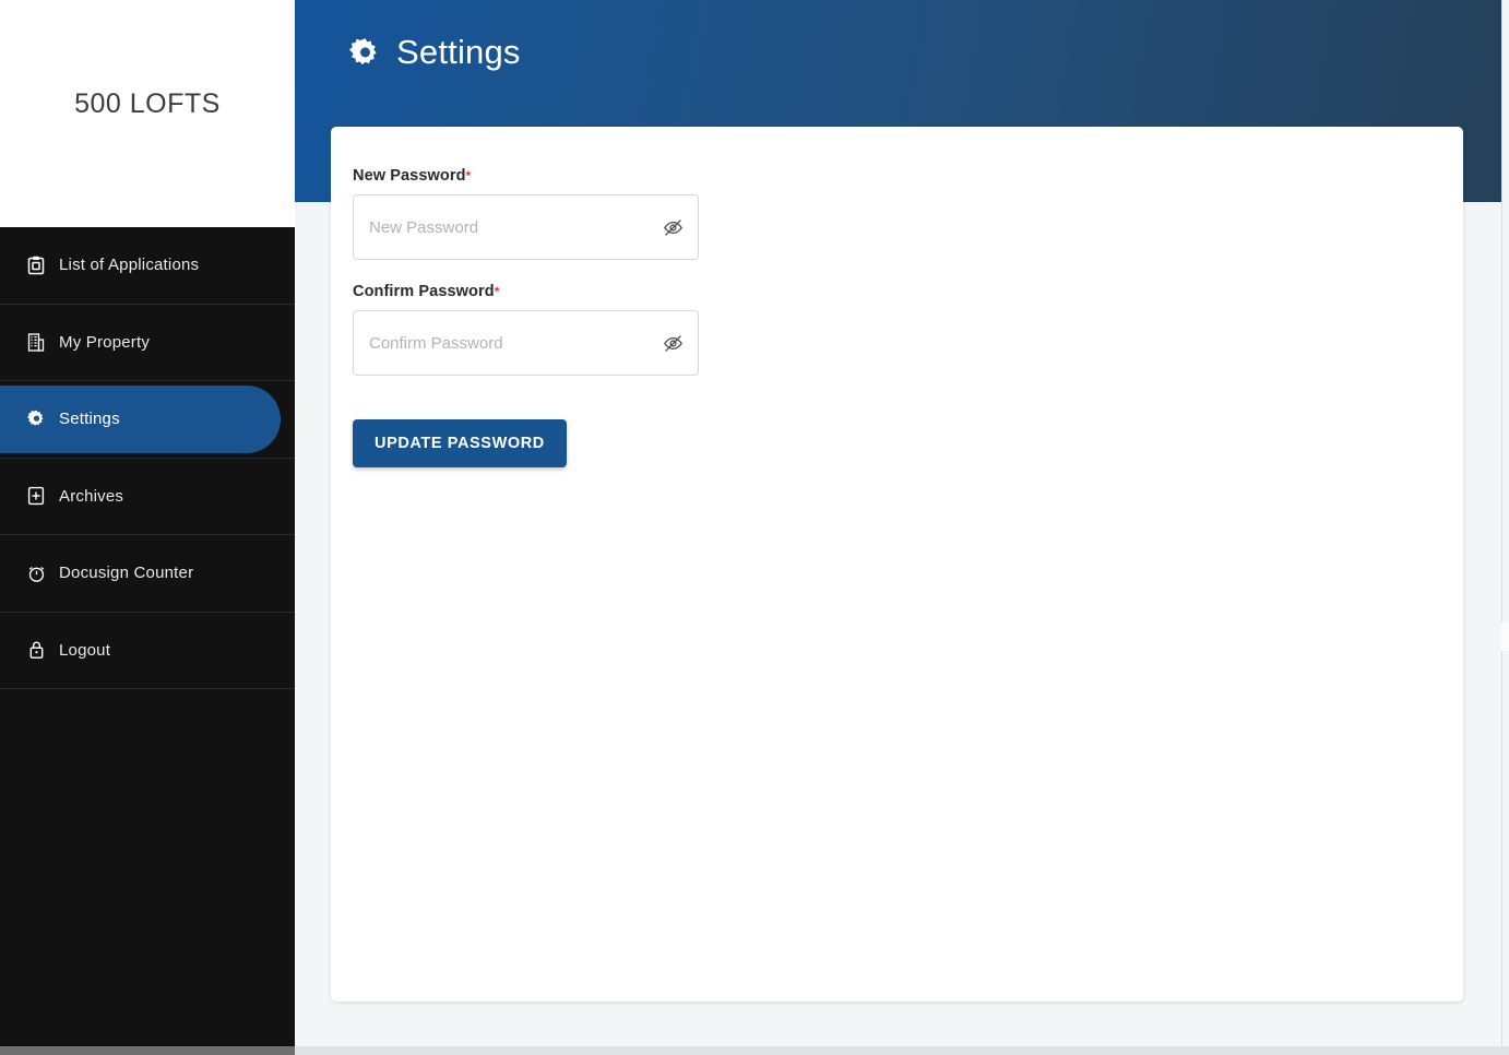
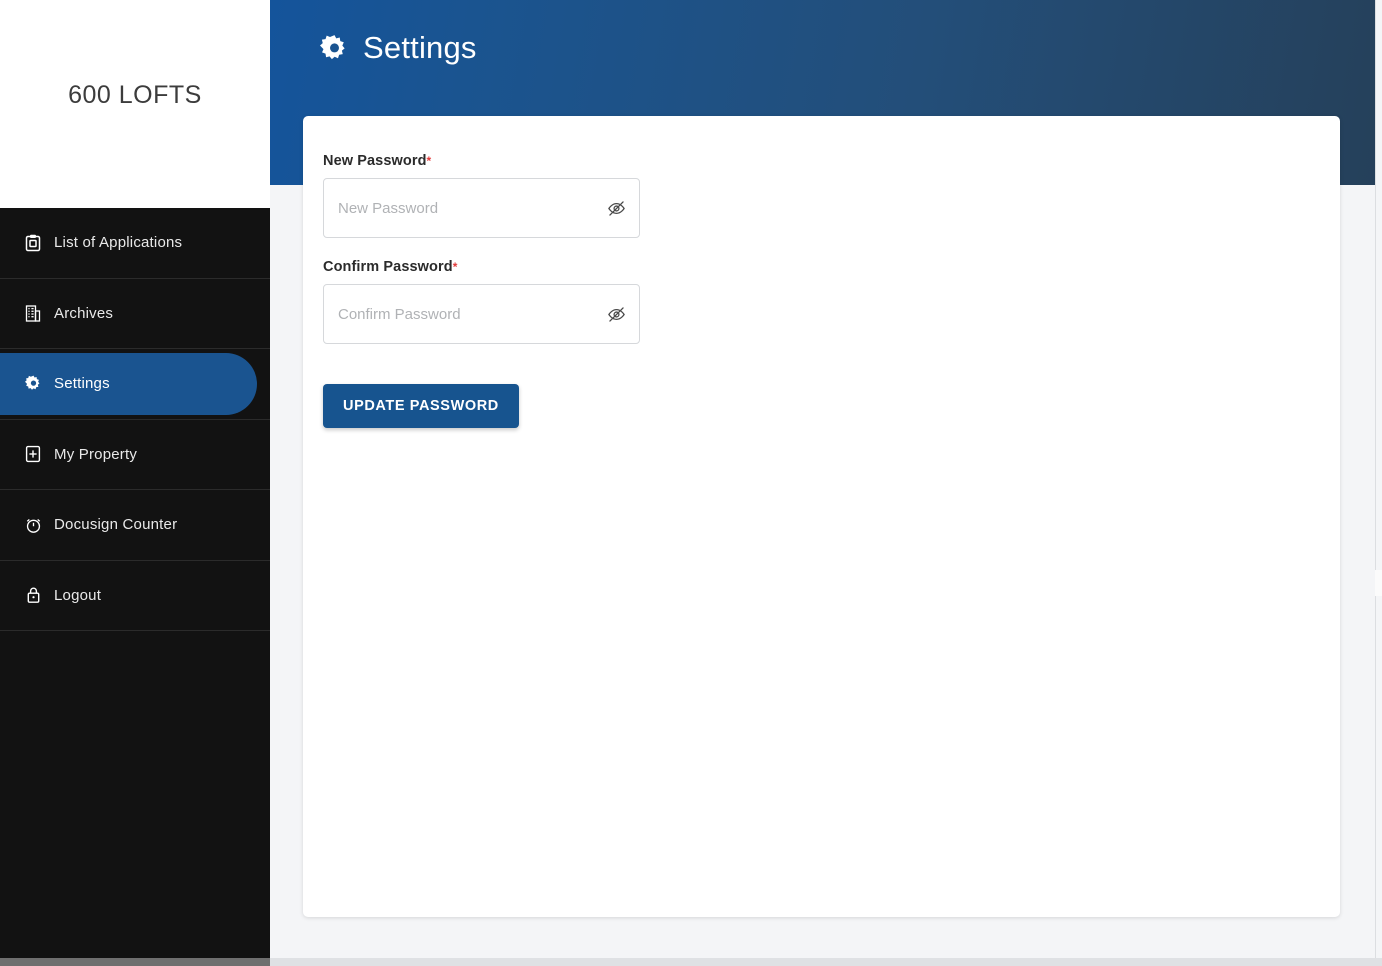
- 500 LOFTS
+ 600 LOFTS
  List of Applications
- My Property
+ Archives
  Settings
- Archives
+ My Property
  Docusign Counter
  Logout
  Settings
  New Password*
  New Password
  Confirm Password*
  Confirm Password
  UPDATE PASSWORD
